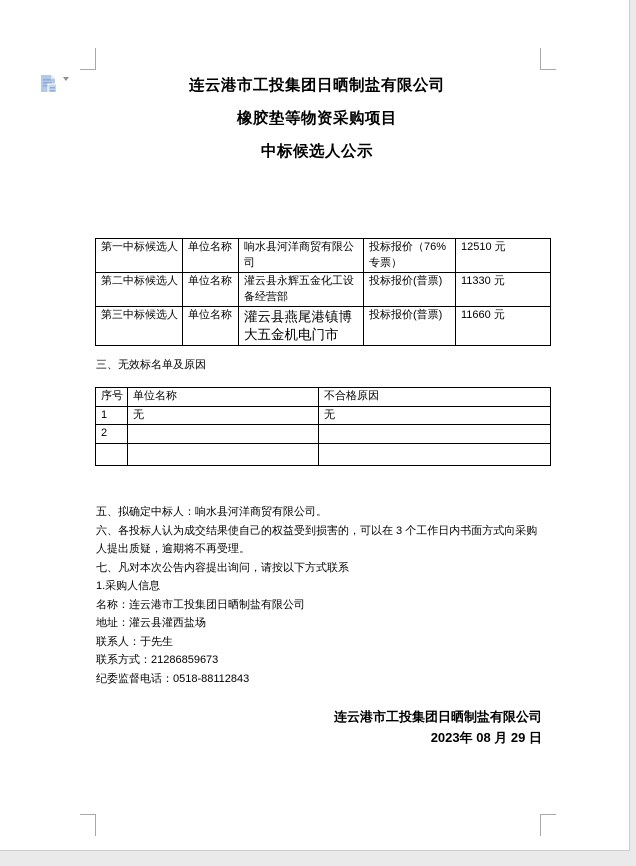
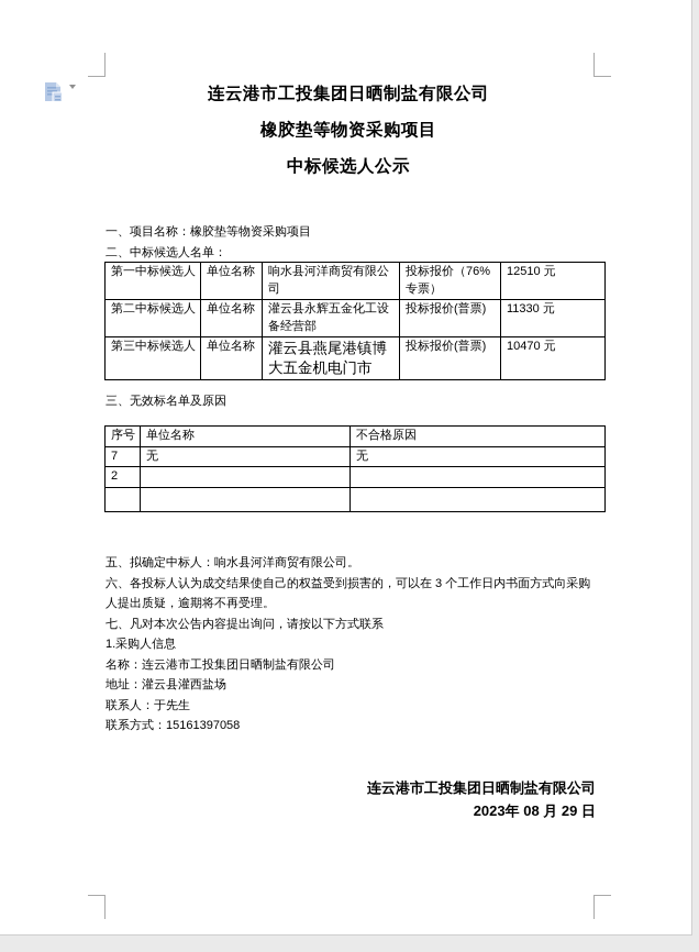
  连云港市工投集团日晒制盐有限公司
  橡胶垫等物资采购项目
  中标候选人公示
+ 一、项目名称：橡胶垫等物资采购项目
+ 二、中标候选人名单：
  第一中标候选人	单位名称	响水县河洋商贸有限公司	投标报价（76%专票）	12510 元
  第二中标候选人	单位名称	灌云县永辉五金化工设备经营部	投标报价(普票)	11330 元
- 第三中标候选人	单位名称	灌云县燕尾港镇博大五金机电门市	投标报价(普票)	11660 元
+ 第三中标候选人	单位名称	灌云县燕尾港镇博大五金机电门市	投标报价(普票)	10470 元
  三、无效标名单及原因
  序号	单位名称	不合格原因
- 1	无	无
+ 7	无	无
  2
  五、拟确定中标人：响水县河洋商贸有限公司。
  六、各投标人认为成交结果使自己的权益受到损害的，可以在 3 个工作日内书面方式向采购人提出质疑，逾期将不再受理。
  七、凡对本次公告内容提出询问，请按以下方式联系
  1.采购人信息
  名称：连云港市工投集团日晒制盐有限公司
  地址：灌云县灌西盐场
  联系人：于先生
- 联系方式：21286859673
+ 联系方式：15161397058
- 纪委监督电话：0518-88112843
  连云港市工投集团日晒制盐有限公司
  2023年 08 月 29 日
